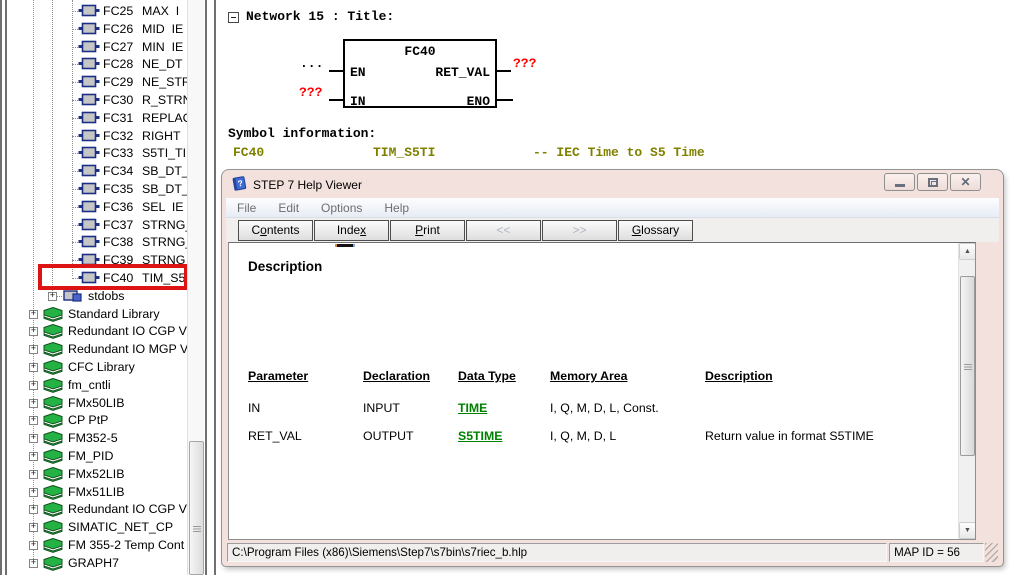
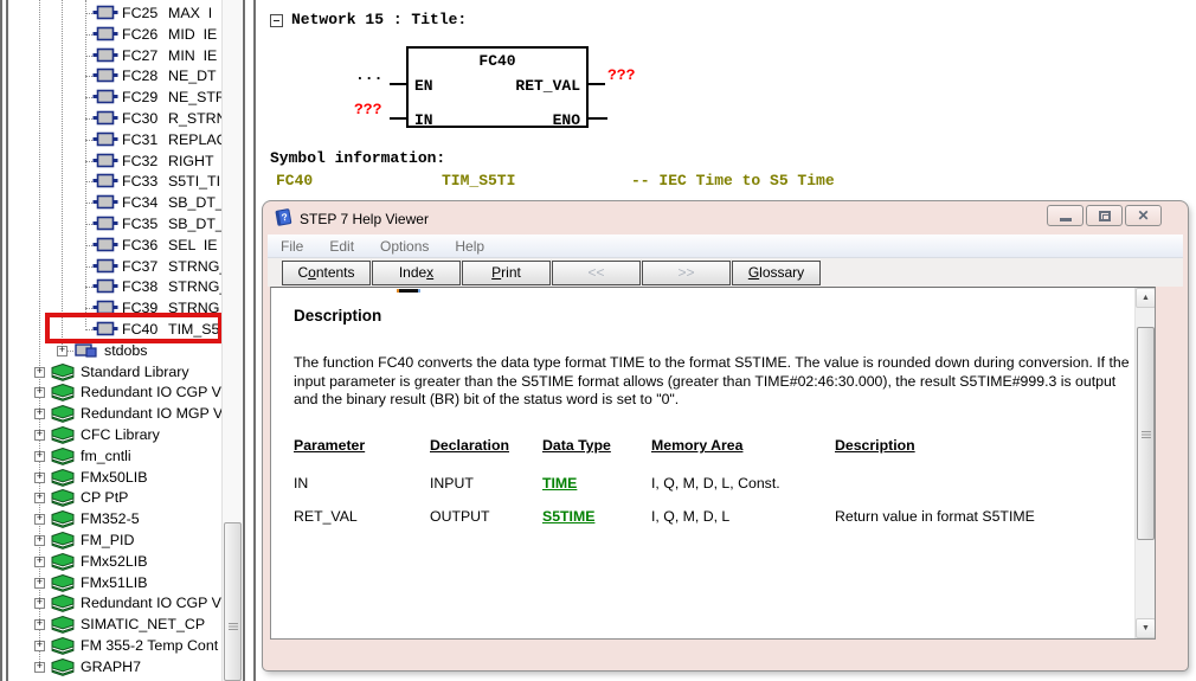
  FC25
  MAX I
  FC26
  MID IE
  FC27
  MIN IE
  FC28
  NE_DT
  FC29
  NE_ST
  FC30
  R_STR
  FC31
  REPLA
  FC32
  RIGHT
  FC33
  S5TI_TI
  FC34
  SB_DT_
  FC35
  SB_DT_
  FC36
  SEL IE
  FC37
  STRNG
  FC38
  STRNG
  FC39
  STRNG
  FC40
  TIM_S5
  +
  stdobs
  +
  Standard Library
  +
  Redundant IO CGP V
  +
  Redundant IO MGP V
  +
  CFC Library
  +
  fm_cntli
  +
  FMx50LIB
  +
  CP PtP
  +
  FM352-5
  +
  FM_PID
  +
  FMx52LIB
  +
  FMx51LIB
  +
  Redundant IO CGP V
  +
  SIMATIC_NET_CP
  +
  FM 355-2 Temp Cont
  +
  GRAPH7
  Network 15 : Title:
  FC40
  EN
  RET_VAL
  IN
  ENO
  ...
  ???
  ???
  Symbol information:
  FC40
  TIM_S5TI
  -- IEC Time to S5 Time
  STEP 7 Help Viewer
  ✕
  File
  Edit
  Options
  Help
  Contents
  Index
  Print
  <<
  >>
  Glossary
  Description
+ The function FC40 converts the data type format TIME to the format S5TIME. The value is rounded down during conversion. If the input parameter is greater than the S5TIME format allows (greater than TIME#02:46:30.000), the result S5TIME#999.3 is output and the binary result (BR) bit of the status word is set to "0".
  Parameter
  Declaration
  Data Type
  Memory Area
  Description
  IN
  INPUT
  TIME
  I, Q, M, D, L, Const.
  RET_VAL
  OUTPUT
  S5TIME
  I, Q, M, D, L
  Return value in format S5TIME
- C:\Program Files (x86)\Siemens\Step7\s7bin\s7riec_b.hlp
- MAP ID = 56
